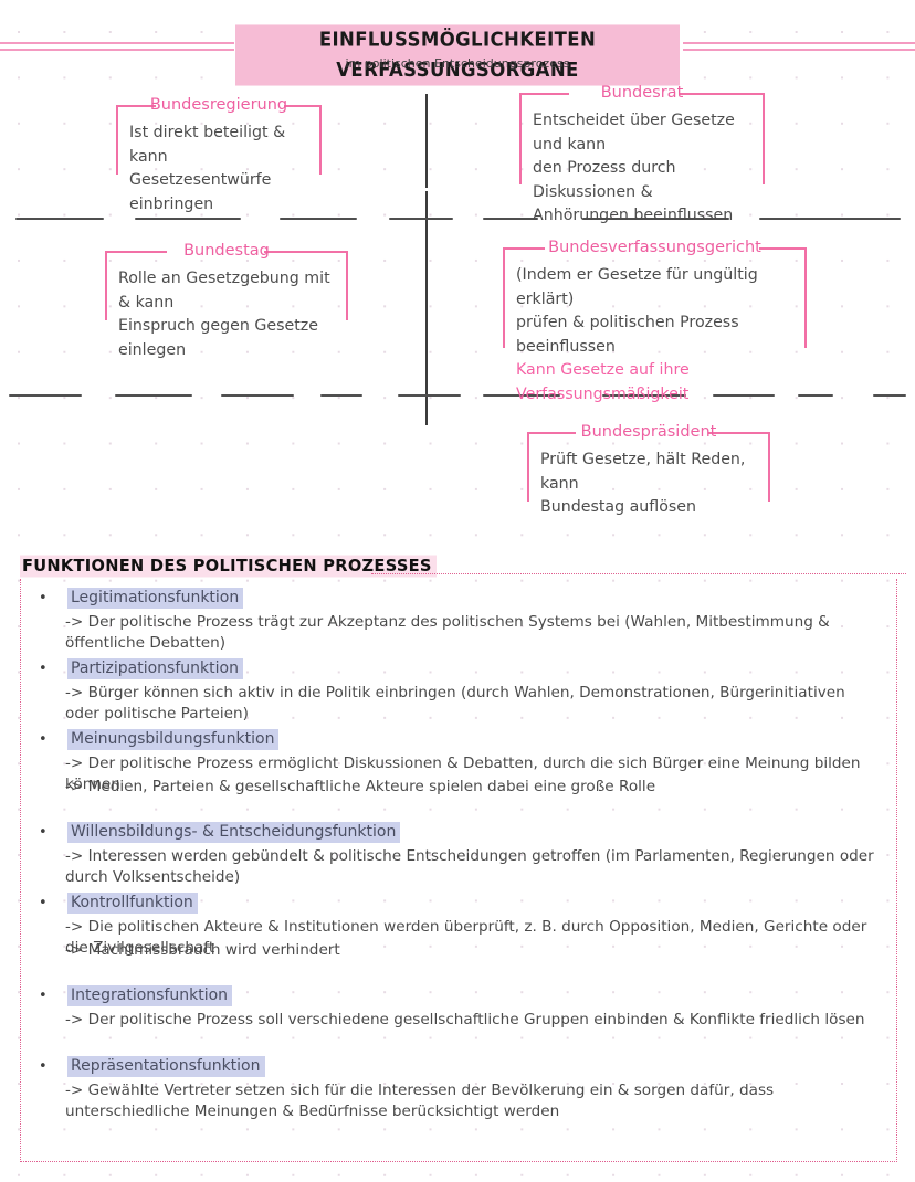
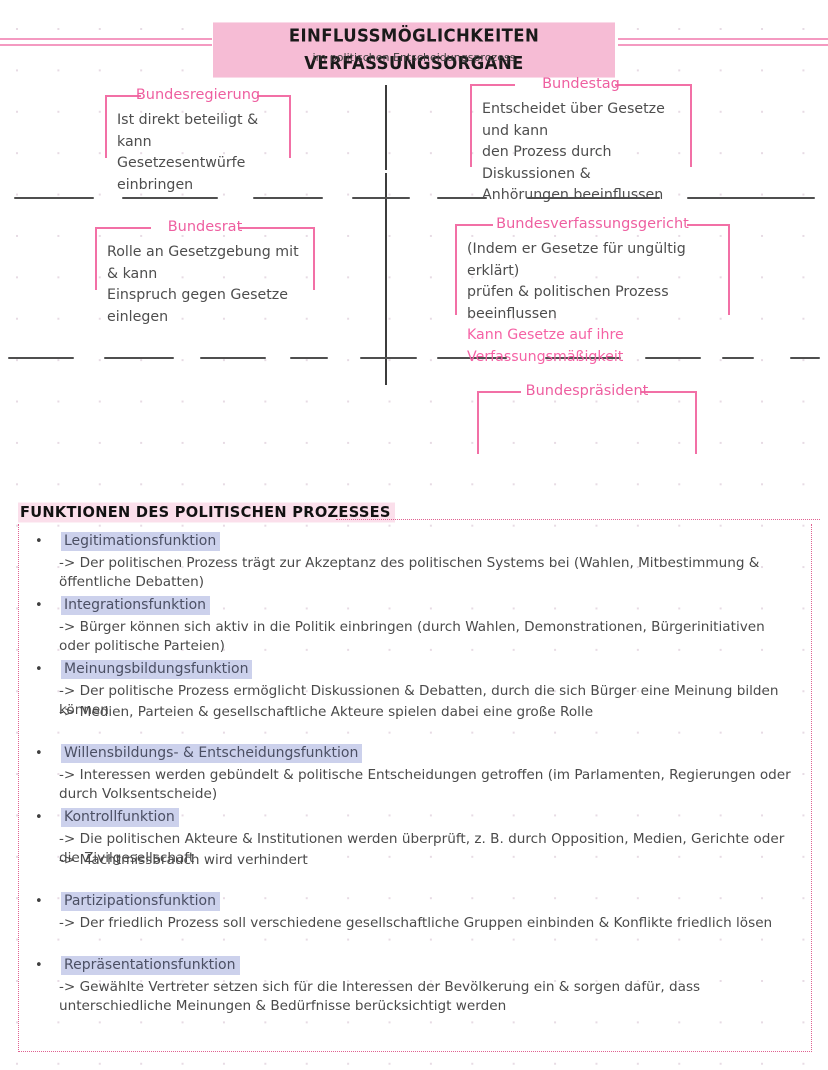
  EINFLUSSMÖGLICHKEITEN VERFASSUNGSORGANE
  im politischen Entscheidungsprozess
  Bundesregierung
  Ist direkt beteiligt & kann
  Gesetzesentwürfe einbringen
- Bundesrat
+ Bundestag
  Entscheidet über Gesetze und kann
  den Prozess durch Diskussionen &
  Anhörungen beeinflussen
- Bundestag
+ Bundesrat
  Rolle an Gesetzgebung mit & kann
  Einspruch gegen Gesetze einlegen
  Bundesverfassungsgericht
  (Indem er Gesetze für ungültig erklärt)
  prüfen & politischen Prozess beeinflussen
  Kann Gesetze auf ihre Verfassungsmäßigkeit
  Bundespräsident
- Prüft Gesetze, hält Reden, kann
- Bundestag auflösen
  FUNKTIONEN DES POLITISCHEN PROZESSES
  •
  Legitimationsfunktion
- -> Der politische Prozess trägt zur Akzeptanz des politischen Systems bei (Wahlen, Mitbestimmung & öffentliche Debatten)
+ -> Der politischen Prozess trägt zur Akzeptanz des politischen Systems bei (Wahlen, Mitbestimmung & öffentliche Debatten)
  •
- Partizipationsfunktion
+ Integrationsfunktion
  -> Bürger können sich aktiv in die Politik einbringen (durch Wahlen, Demonstrationen, Bürgerinitiativen oder politische Parteien)
  •
  Meinungsbildungsfunktion
  -> Der politische Prozess ermöglicht Diskussionen & Debatten, durch die sich Bürger eine Meinung bilden können
  -> Medien, Parteien & gesellschaftliche Akteure spielen dabei eine große Rolle
  •
  Willensbildungs- & Entscheidungsfunktion
  -> Interessen werden gebündelt & politische Entscheidungen getroffen (im Parlamenten, Regierungen oder durch Volksentscheide)
  •
  Kontrollfunktion
  -> Die politischen Akteure & Institutionen werden überprüft, z. B. durch Opposition, Medien, Gerichte oder die Zivilgesellschaft
  -> Machtmissbrauch wird verhindert
  •
- Integrationsfunktion
+ Partizipationsfunktion
- -> Der politische Prozess soll verschiedene gesellschaftliche Gruppen einbinden & Konflikte friedlich lösen
+ -> Der friedlich Prozess soll verschiedene gesellschaftliche Gruppen einbinden & Konflikte friedlich lösen
  •
  Repräsentationsfunktion
  -> Gewählte Vertreter setzen sich für die Interessen der Bevölkerung ein & sorgen dafür, dass unterschiedliche Meinungen & Bedürfnisse berücksichtigt werden
